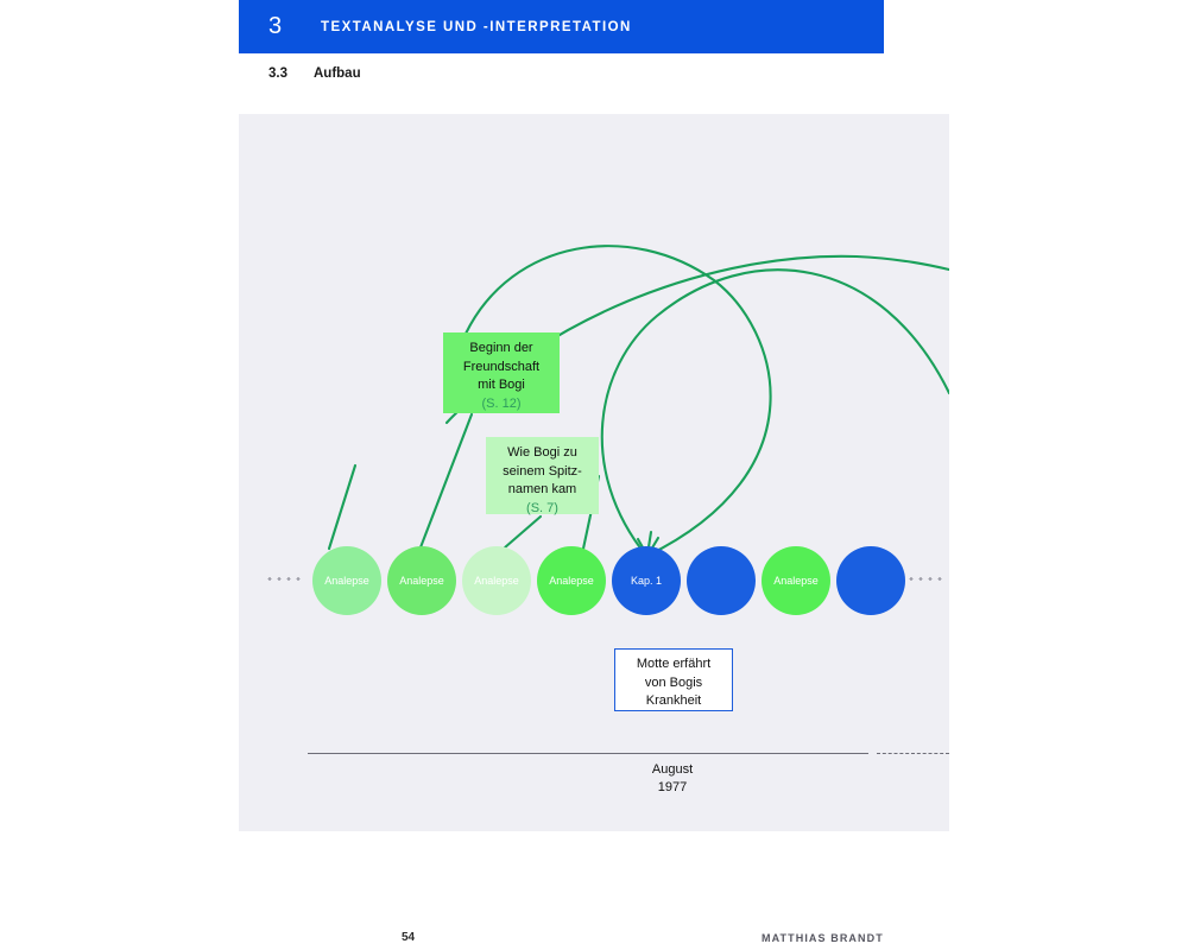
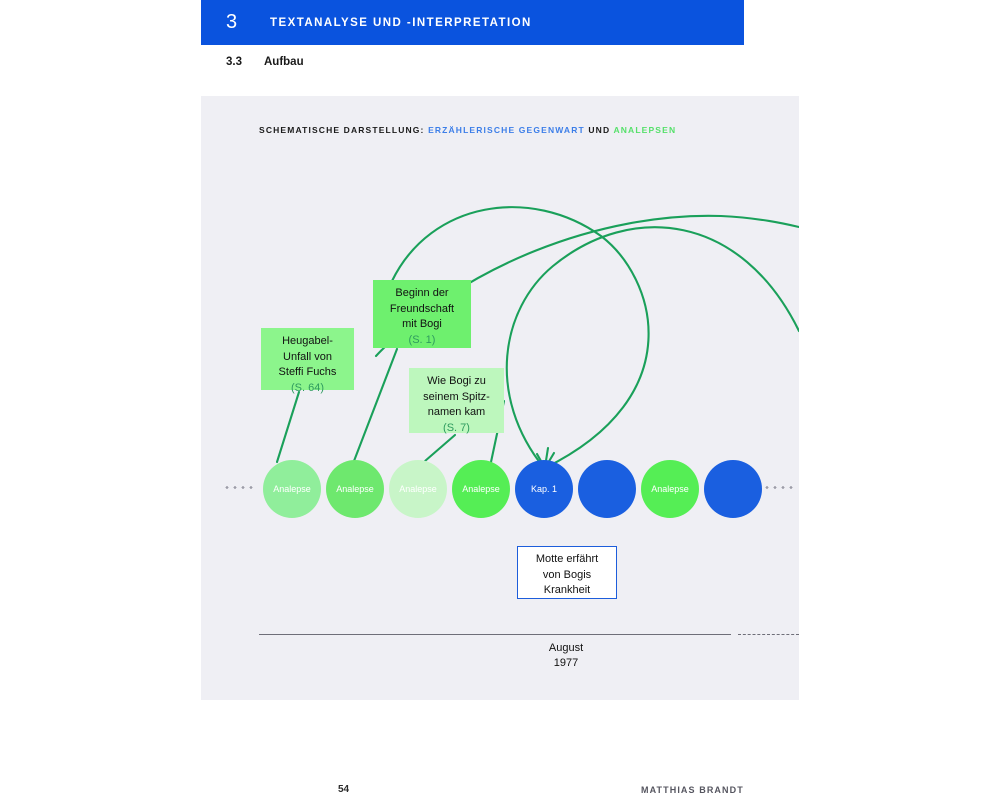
  3
  TEXTANALYSE UND -INTERPRETATION
  3.3
  Aufbau
+ SCHEMATISCHE DARSTELLUNG: ERZÄHLERISCHE GEGENWART UND ANALEPSEN
+ Heugabel-
+ Unfall von
+ Steffi Fuchs
+ (S. 64)
  Beginn der
  Freundschaft
  mit Bogi
- (S. 12)
+ (S. 1)
  Wie Bogi zu
  seinem Spitz-
  namen kam
  (S. 7)
  Motte erfährt
  von Bogis
  Krankheit
  Analepse
  Analepse
  Analepse
  Analepse
  Kap. 1
  Analepse
  August
  1977
  54
  MATTHIAS BRANDT
